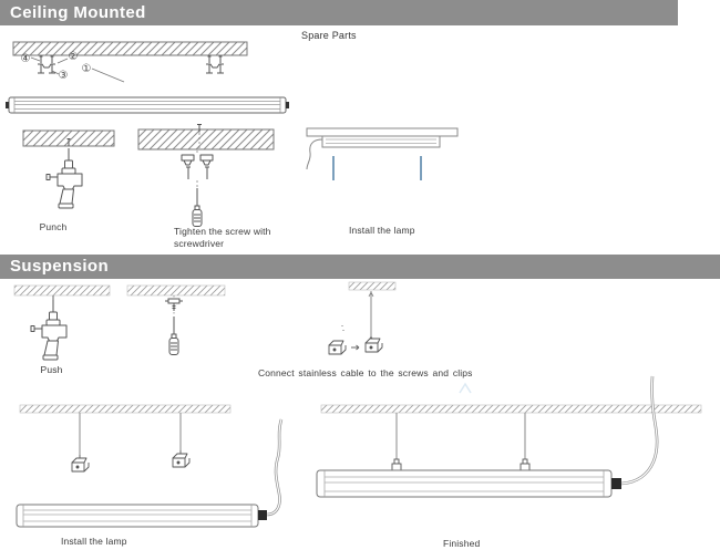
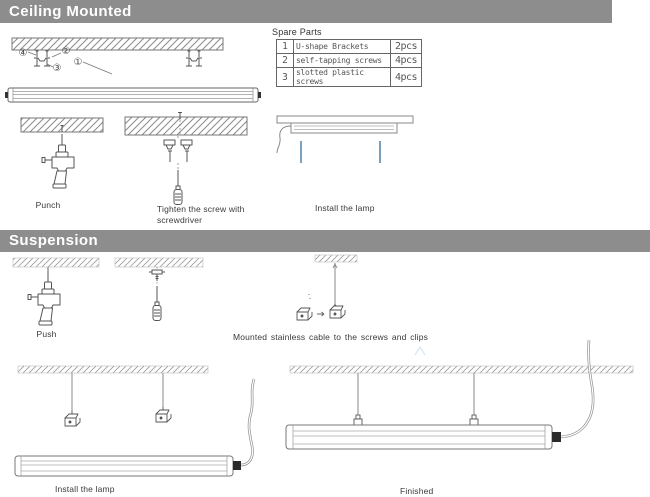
  Ceiling Mounted
  ④
  ②
  ③
  ①
  Spare Parts
+ 1	U-shape Brackets	2pcs
+ 2	self-tapping screws	4pcs
+ 3	slotted plastic screws	4pcs
  Punch
  Tighten the screw with
  screwdriver
  Install the lamp
  Suspension
  Push
- Connect stainless cable to the screws and clips
+ Mounted stainless cable to the screws and clips
  Install the lamp
  Finished
